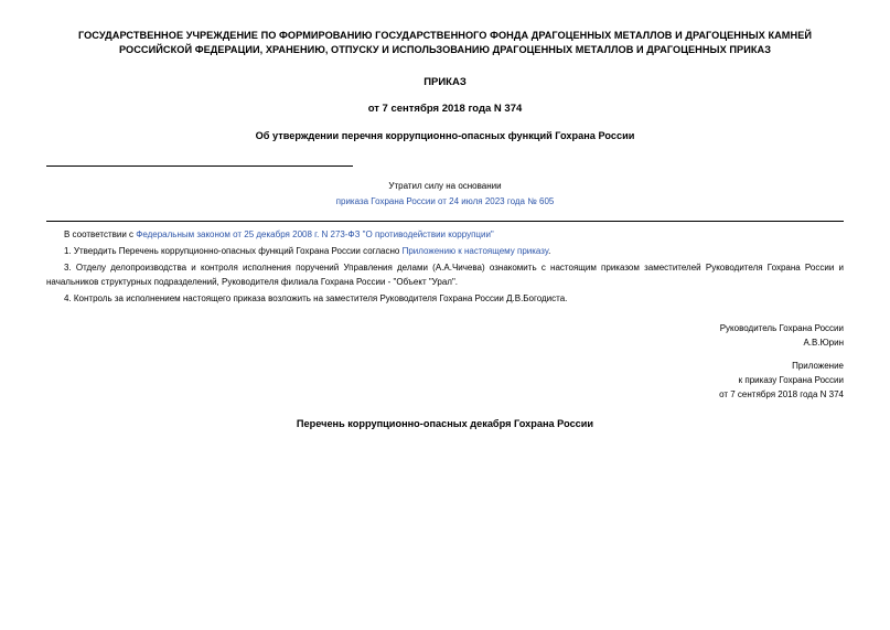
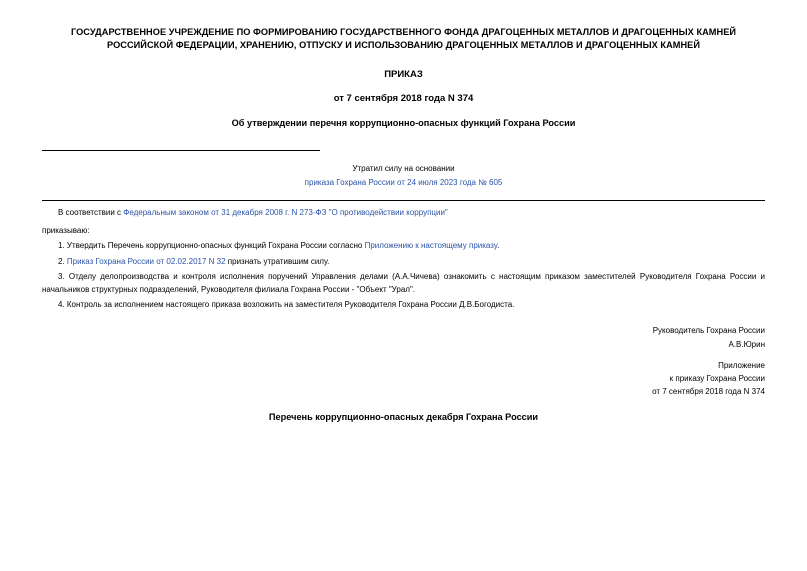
- ГОСУДАРСТВЕННОЕ УЧРЕЖДЕНИЕ ПО ФОРМИРОВАНИЮ ГОСУДАРСТВЕННОГО ФОНДА ДРАГОЦЕННЫХ МЕТАЛЛОВ И ДРАГОЦЕННЫХ КАМНЕЙ РОССИЙСКОЙ ФЕДЕРАЦИИ, ХРАНЕНИЮ, ОТПУСКУ И ИСПОЛЬЗОВАНИЮ ДРАГОЦЕННЫХ МЕТАЛЛОВ И ДРАГОЦЕННЫХ ПРИКАЗ
+ ГОСУДАРСТВЕННОЕ УЧРЕЖДЕНИЕ ПО ФОРМИРОВАНИЮ ГОСУДАРСТВЕННОГО ФОНДА ДРАГОЦЕННЫХ МЕТАЛЛОВ И ДРАГОЦЕННЫХ КАМНЕЙ РОССИЙСКОЙ ФЕДЕРАЦИИ, ХРАНЕНИЮ, ОТПУСКУ И ИСПОЛЬЗОВАНИЮ ДРАГОЦЕННЫХ МЕТАЛЛОВ И ДРАГОЦЕННЫХ КАМНЕЙ
  ПРИКАЗ
  от 7 сентября 2018 года N 374
  Об утверждении перечня коррупционно-опасных функций Гохрана России
  Утратил силу на основании
  приказа Гохрана России от 24 июля 2023 года № 605
- В соответствии с Федеральным законом от 25 декабря 2008 г. N 273-ФЗ "О противодействии коррупции"
+ В соответствии с Федеральным законом от 31 декабря 2008 г. N 273-ФЗ "О противодействии коррупции"
+ приказываю:
  1. Утвердить Перечень коррупционно-опасных функций Гохрана России согласно Приложению к настоящему приказу.
+ 2. Приказ Гохрана России от 02.02.2017 N 32 признать утратившим силу.
  3. Отделу делопроизводства и контроля исполнения поручений Управления делами (А.А.Чичева) ознакомить с настоящим приказом заместителей Руководителя Гохрана России и начальников структурных подразделений, Руководителя филиала Гохрана России - "Объект "Урал".
  4. Контроль за исполнением настоящего приказа возложить на заместителя Руководителя Гохрана России Д.В.Богодиста.
  Руководитель Гохрана России
  А.В.Юрин
  Приложение
  к приказу Гохрана России
  от 7 сентября 2018 года N 374
  Перечень коррупционно-опасных декабря Гохрана России
